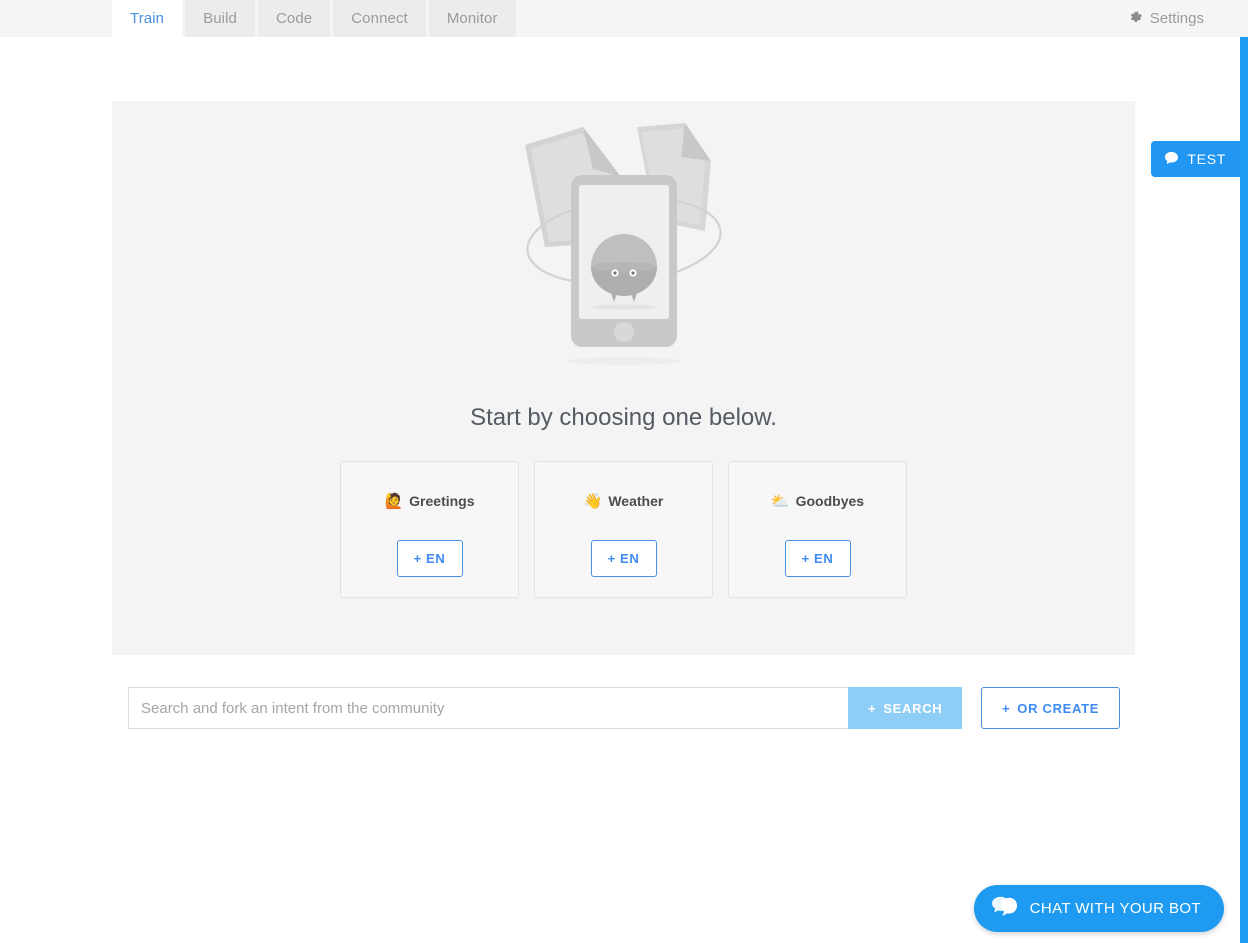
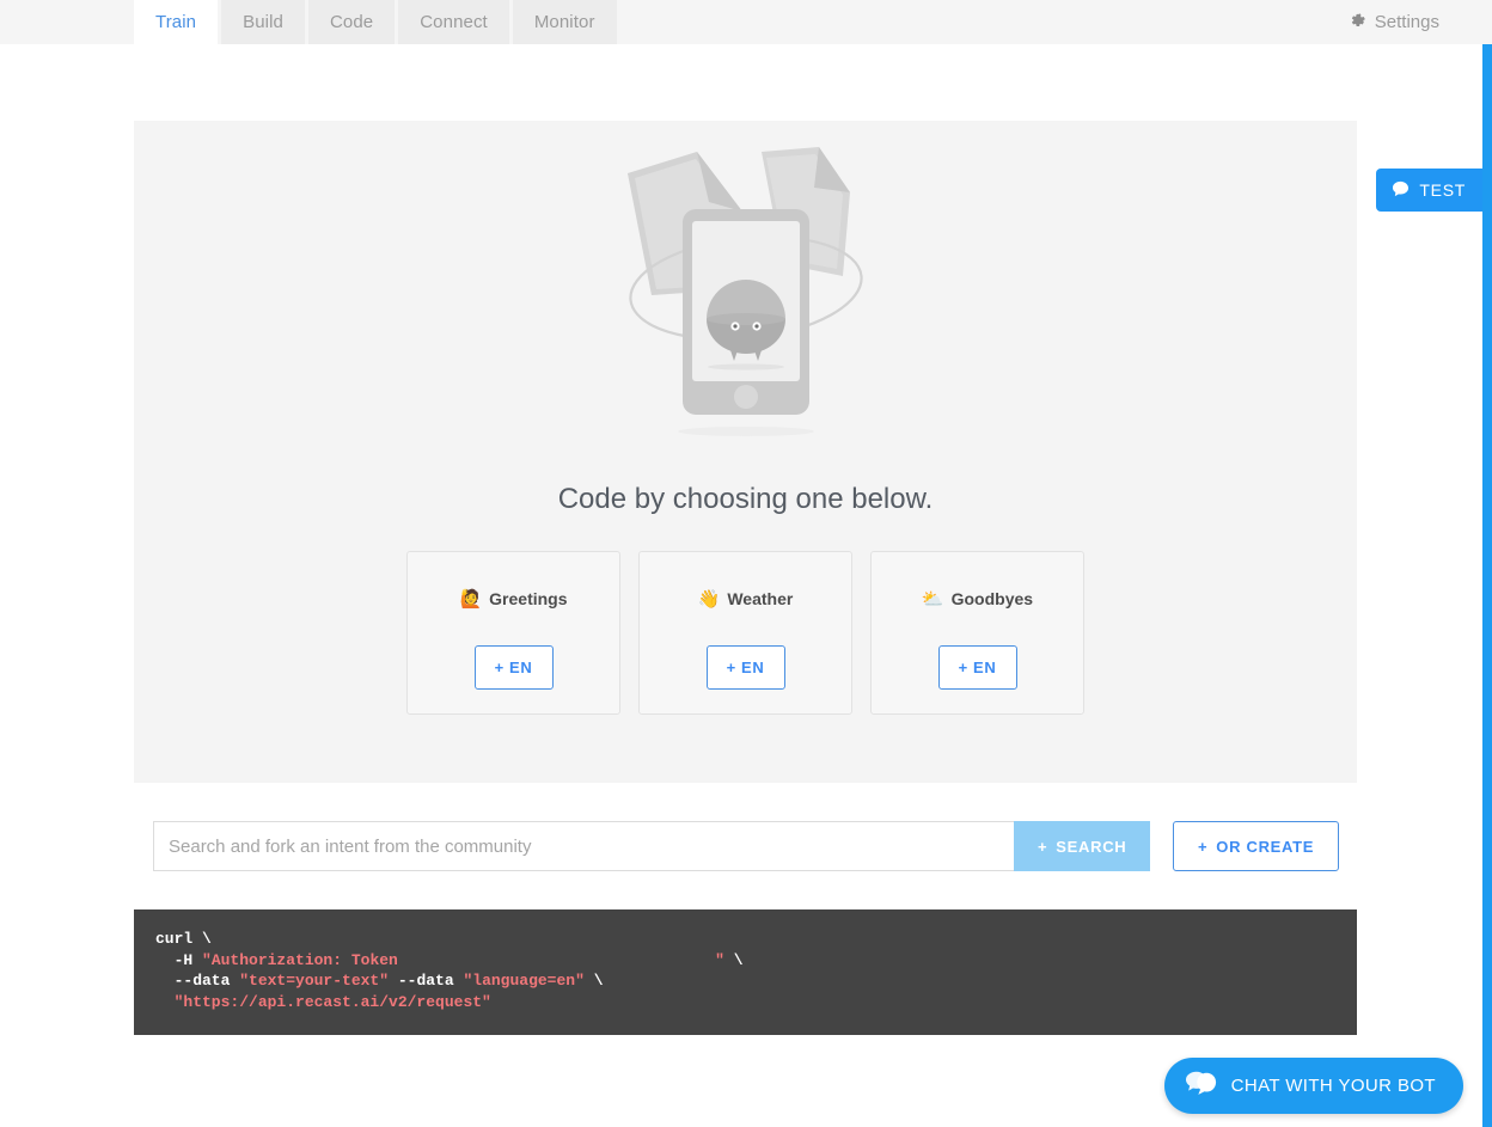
  Train
  Build
  Code
  Connect
  Monitor
  Settings
- Start by choosing one below.
+ Code by choosing one below.
  🙋
  Greetings
  + EN
  👋
  Weather
  + EN
  ⛅
  Goodbyes
  + EN
  Search and fork an intent from the community
  +
  SEARCH
  +
  OR CREATE
+ curl \ -H "Authorization: Token " \ --data "text=your-text" --data "language=en" \ "https://api.recast.ai/v2/request"
  TEST
  CHAT WITH YOUR BOT
